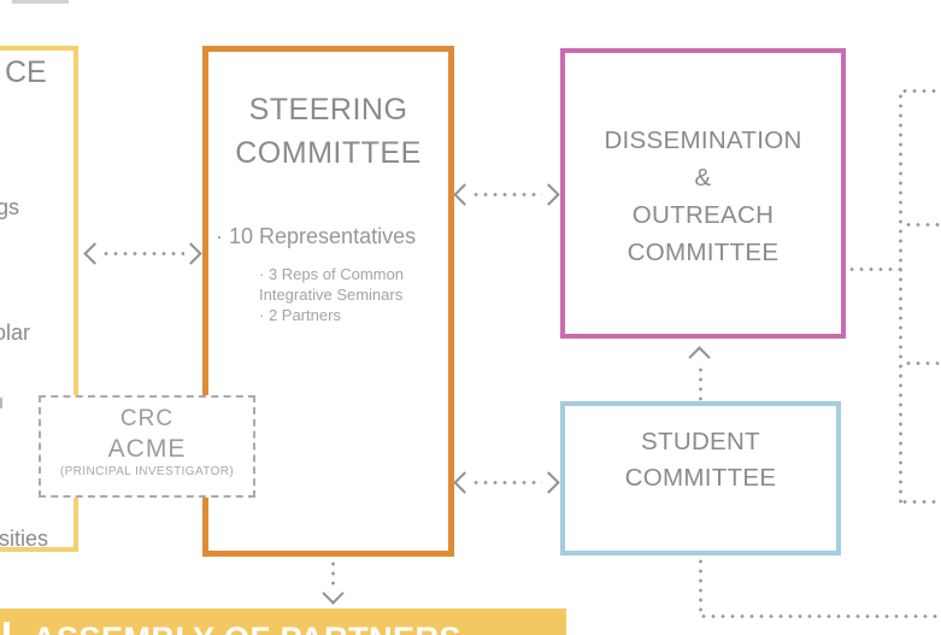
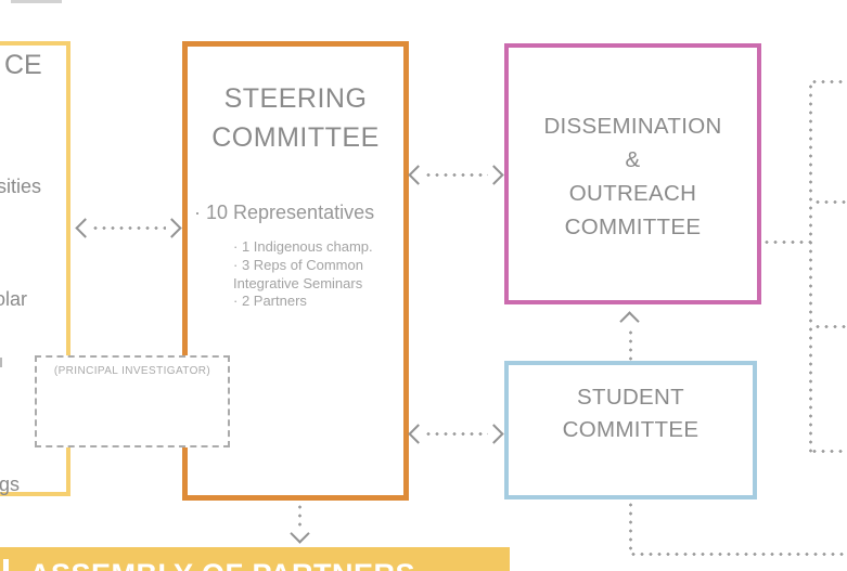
  CE
- gs
+ sities
  olar
- sities
+ gs
  STEERING
  COMMITTEE
  · 10 Representatives
+ · 1 Indigenous champ.
  · 3 Reps of Common Integrative Seminars
  · 2 Partners
  DISSEMINATION
  &
  OUTREACH
  COMMITTEE
  STUDENT
  COMMITTEE
- CRC
- ACME
  (PRINCIPAL INVESTIGATOR)
